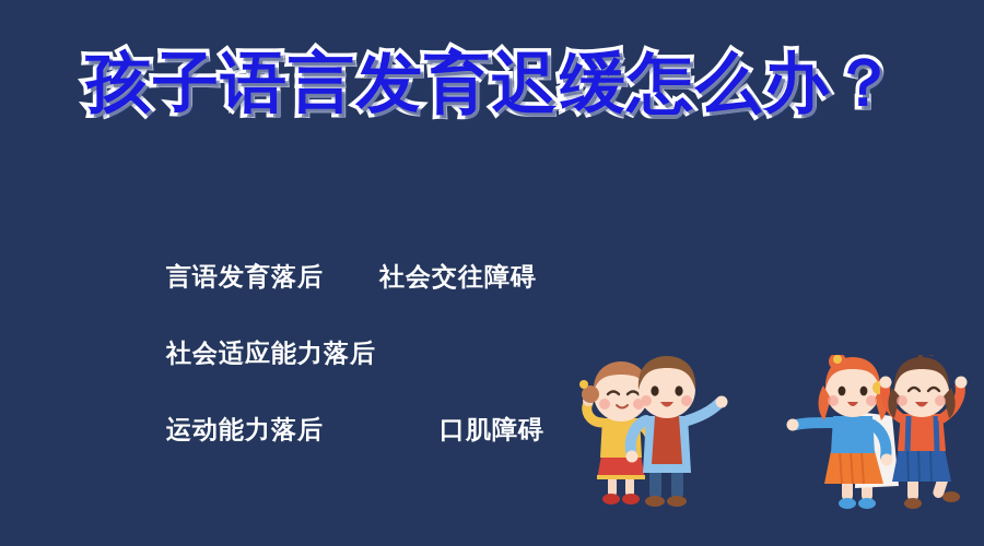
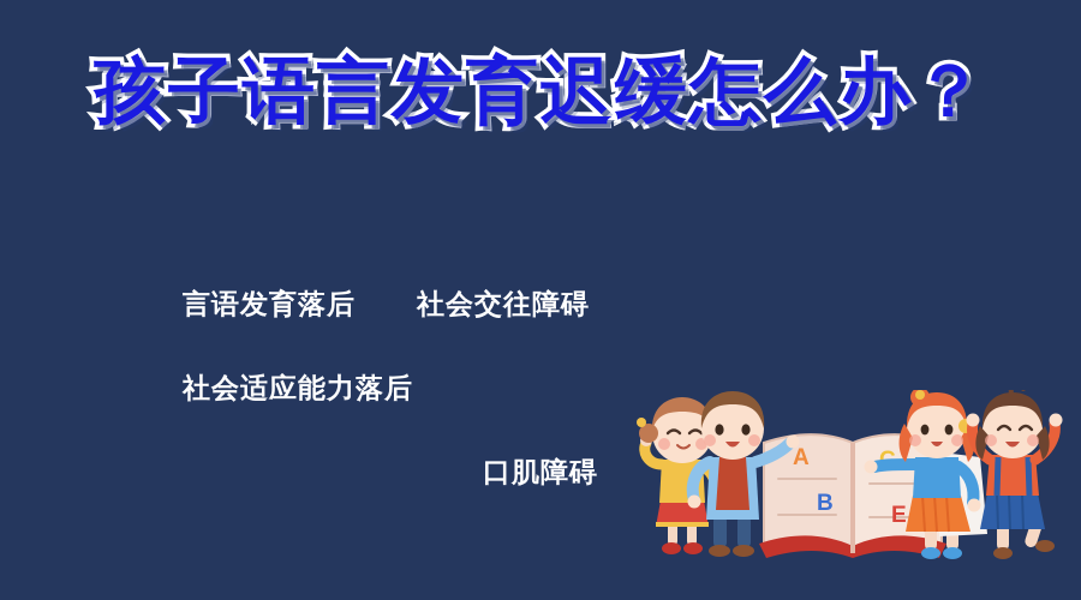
  孩子语言发育迟缓怎么办？
  言语发育落后
  社会交往障碍
  社会适应能力落后
- 运动能力落后
  口肌障碍
+ A
+ B
+ E
